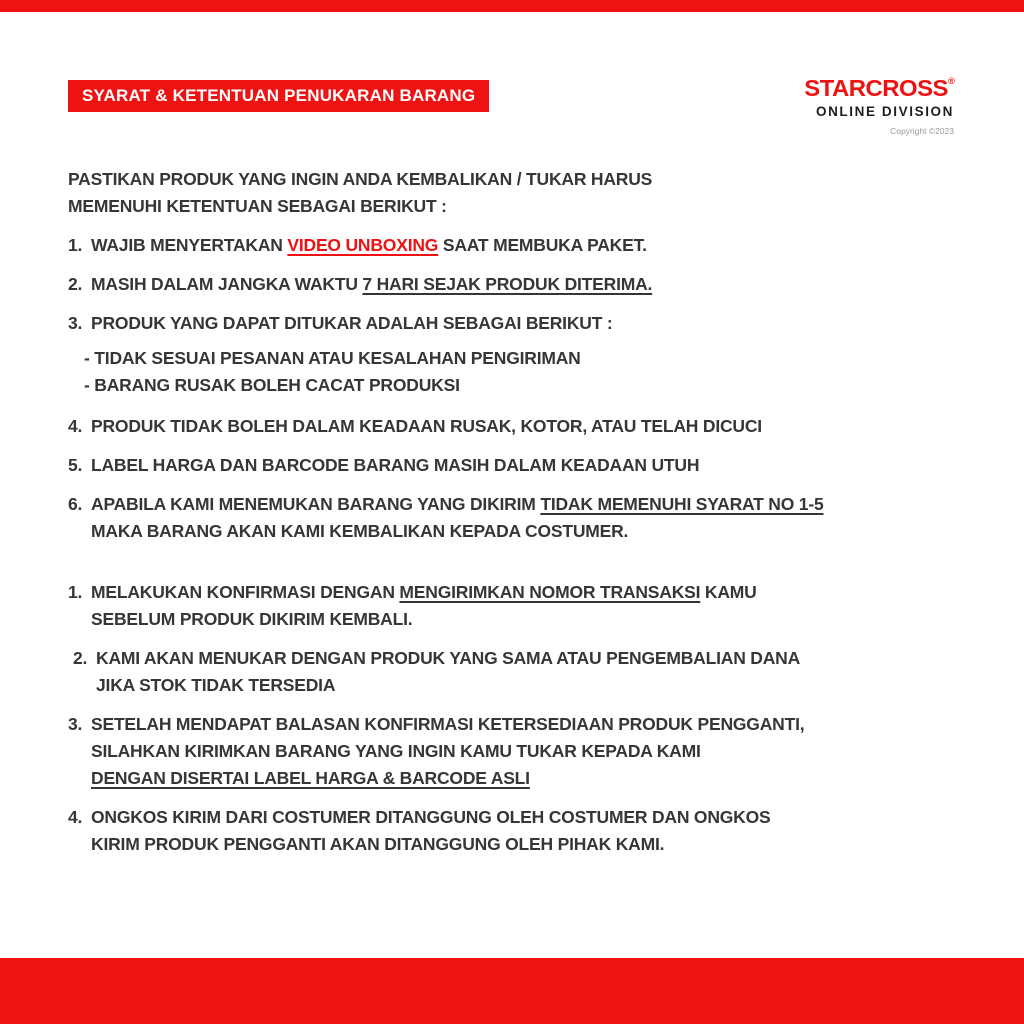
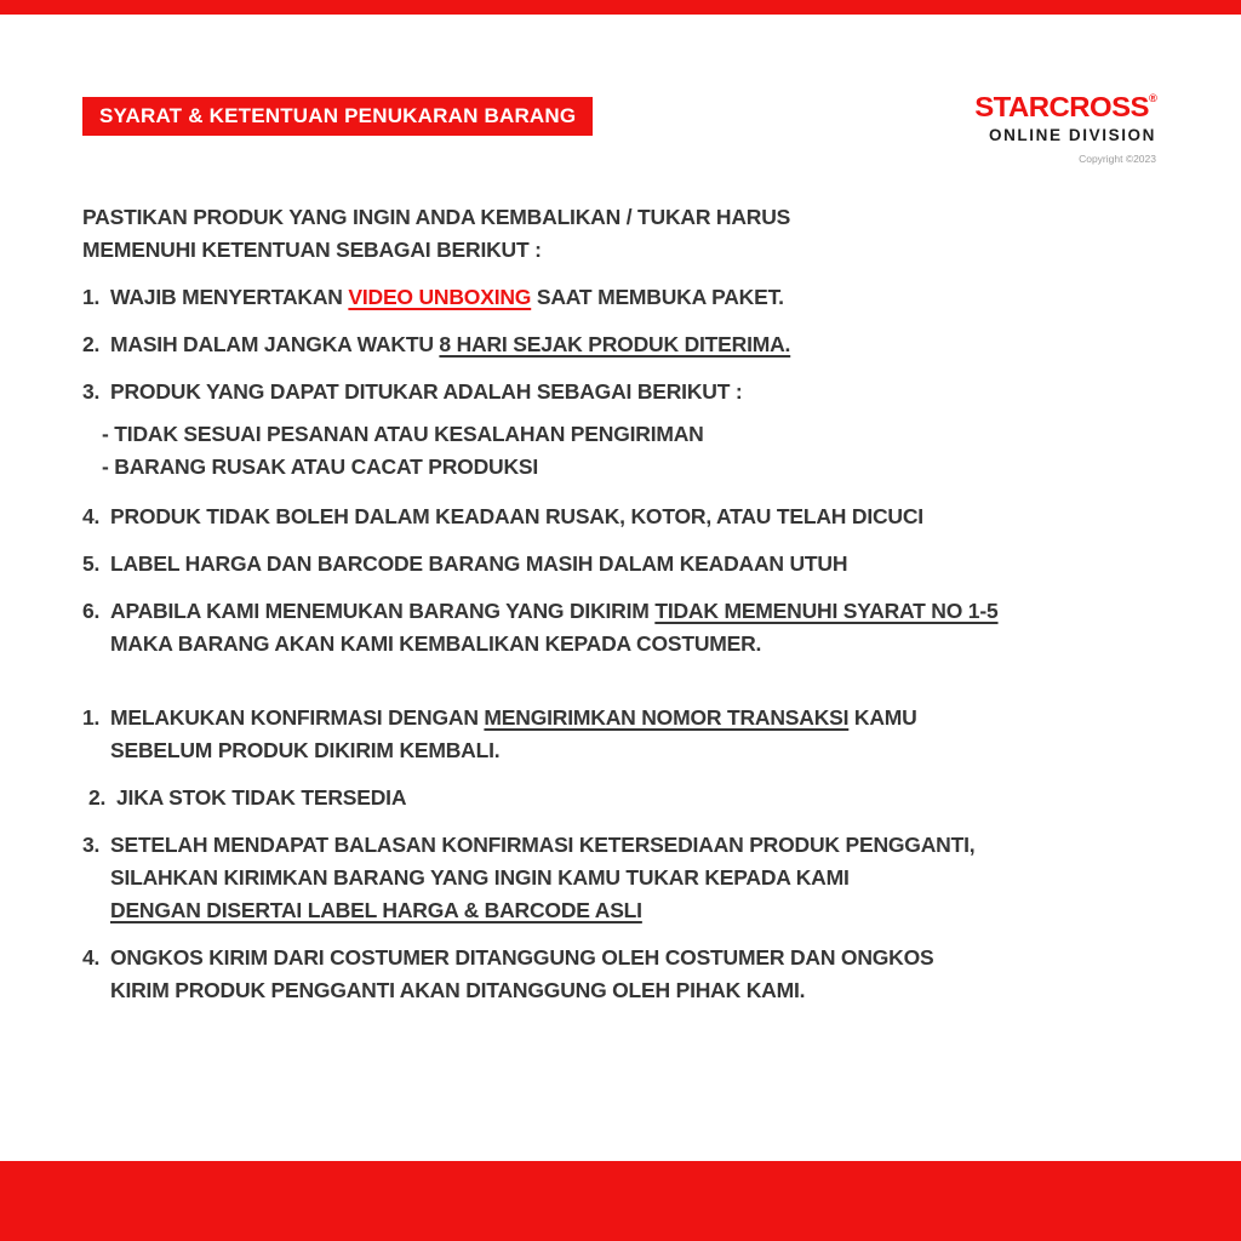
  SYARAT & KETENTUAN PENUKARAN BARANG
  STARCROSS®
  ONLINE DIVISION
  Copyright ©2023
  PASTIKAN PRODUK YANG INGIN ANDA KEMBALIKAN / TUKAR HARUS
  MEMENUHI KETENTUAN SEBAGAI BERIKUT :
  1.
  WAJIB MENYERTAKAN VIDEO UNBOXING SAAT MEMBUKA PAKET.
  2.
- MASIH DALAM JANGKA WAKTU 7 HARI SEJAK PRODUK DITERIMA.
+ MASIH DALAM JANGKA WAKTU 8 HARI SEJAK PRODUK DITERIMA.
  3.
  PRODUK YANG DAPAT DITUKAR ADALAH SEBAGAI BERIKUT :
  - TIDAK SESUAI PESANAN ATAU KESALAHAN PENGIRIMAN
- - BARANG RUSAK BOLEH CACAT PRODUKSI
+ - BARANG RUSAK ATAU CACAT PRODUKSI
  4.
  PRODUK TIDAK BOLEH DALAM KEADAAN RUSAK, KOTOR, ATAU TELAH DICUCI
  5.
  LABEL HARGA DAN BARCODE BARANG MASIH DALAM KEADAAN UTUH
  6.
  APABILA KAMI MENEMUKAN BARANG YANG DIKIRIM TIDAK MEMENUHI SYARAT NO 1-5
  MAKA BARANG AKAN KAMI KEMBALIKAN KEPADA COSTUMER.
  1.
  MELAKUKAN KONFIRMASI DENGAN MENGIRIMKAN NOMOR TRANSAKSI KAMU
  SEBELUM PRODUK DIKIRIM KEMBALI.
  2.
- KAMI AKAN MENUKAR DENGAN PRODUK YANG SAMA ATAU PENGEMBALIAN DANA
  JIKA STOK TIDAK TERSEDIA
  3.
  SETELAH MENDAPAT BALASAN KONFIRMASI KETERSEDIAAN PRODUK PENGGANTI,
  SILAHKAN KIRIMKAN BARANG YANG INGIN KAMU TUKAR KEPADA KAMI
  DENGAN DISERTAI LABEL HARGA & BARCODE ASLI
  4.
  ONGKOS KIRIM DARI COSTUMER DITANGGUNG OLEH COSTUMER DAN ONGKOS
  KIRIM PRODUK PENGGANTI AKAN DITANGGUNG OLEH PIHAK KAMI.
